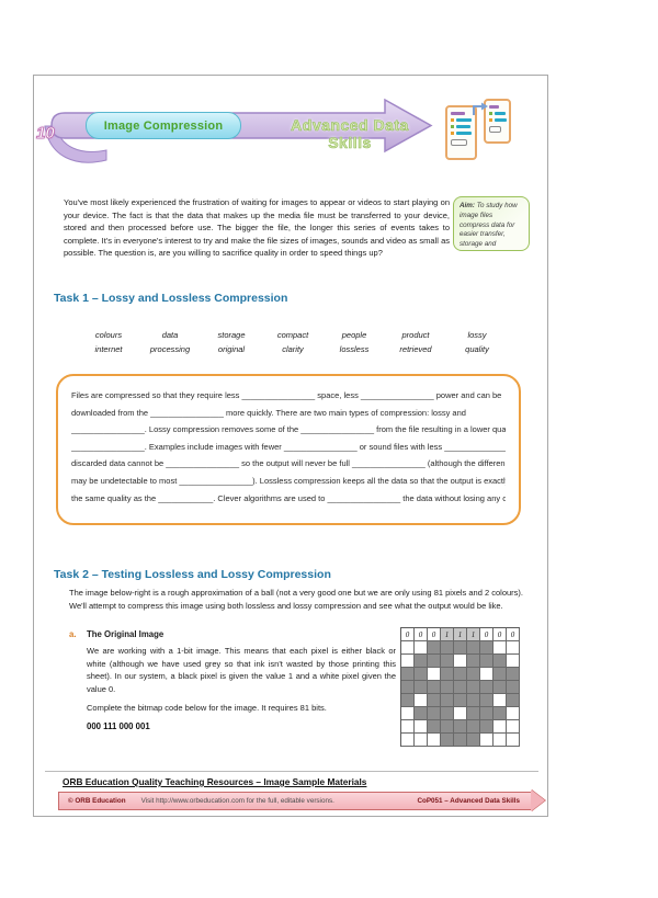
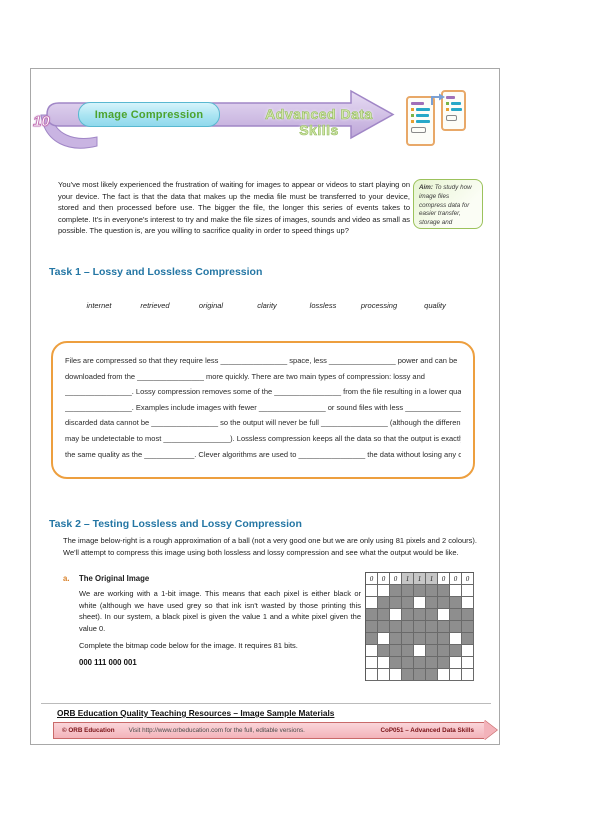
  10
  Image Compression
  Advanced Data Skills
  You've most likely experienced the frustration of waiting for images to appear or videos to start playing on your device. The fact is that the data that makes up the media file must be transferred to your device, stored and then processed before use. The bigger the file, the longer this series of events takes to complete. It's in everyone's interest to try and make the file sizes of images, sounds and video as small as possible. The question is, are you willing to sacrifice quality in order to speed things up?
  Task 1 – Lossy and Lossless Compression
- colours
- data
- storage
- compact
- people
- product
- lossy
  internet
- processing
+ retrieved
  original
  clarity
  lossless
- retrieved
+ processing
  quality
  Files are compressed so that they require less ________________ space, less ________________ power and can be
  downloaded from the ________________ more quickly. There are two main types of compression: lossy and
  ________________. Lossy compression removes some of the ________________ from the file resulting in a lower qua
  ________________. Examples include images with fewer ________________ or sound files with less _____________
  discarded data cannot be ________________ so the output will never be full ________________ (although the differen
  may be undetectable to most ________________). Lossless compression keeps all the data so that the output is exactl
  the same quality as the ____________. Clever algorithms are used to ________________ the data without losing any o
  Task 2 – Testing Lossless and Lossy Compression
  The image below-right is a rough approximation of a ball (not a very good one but we are only using 81 pixels and 2 colours). We'll attempt to compress this image using both lossless and lossy compression and see what the output would be like.
  a.
  The Original Image
  We are working with a 1-bit image. This means that each pixel is either black or white (although we have used grey so that ink isn't wasted by those printing this sheet). In our system, a black pixel is given the value 1 and a white pixel given the value 0.
  Complete the bitmap code below for the image. It requires 81 bits.
  000 111 000 001
  0
  0
  0
  1
  1
  1
  0
  0
  0
  ORB Education Quality Teaching Resources – Image Sample Materials
